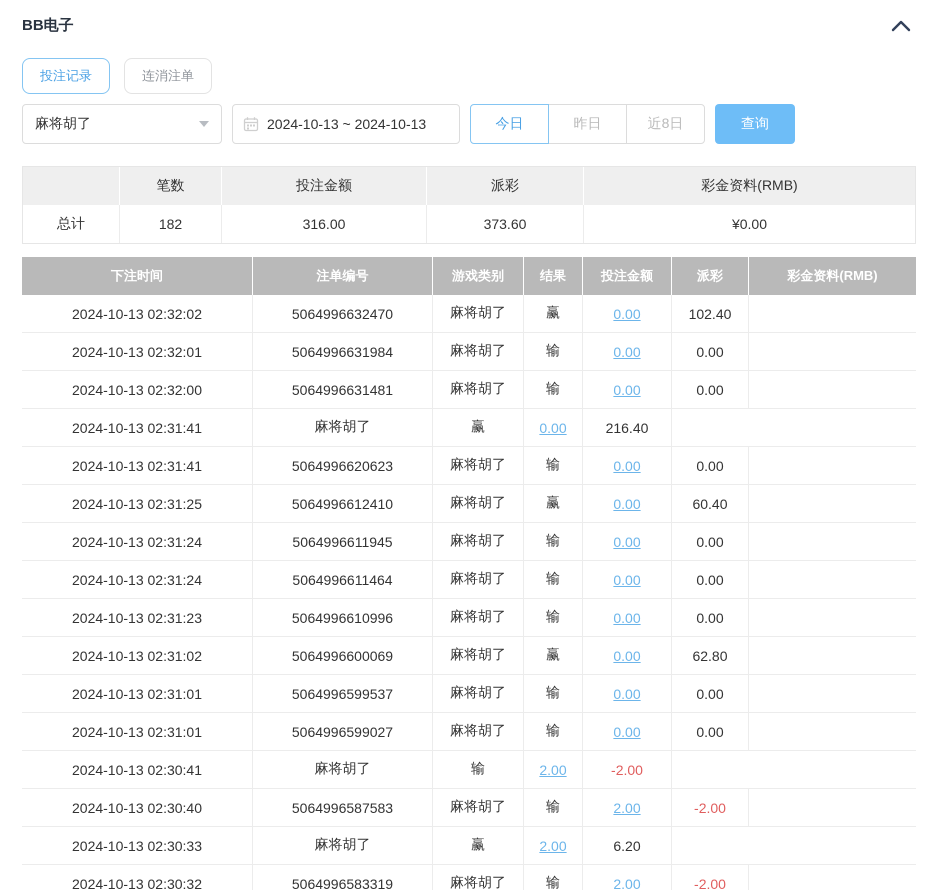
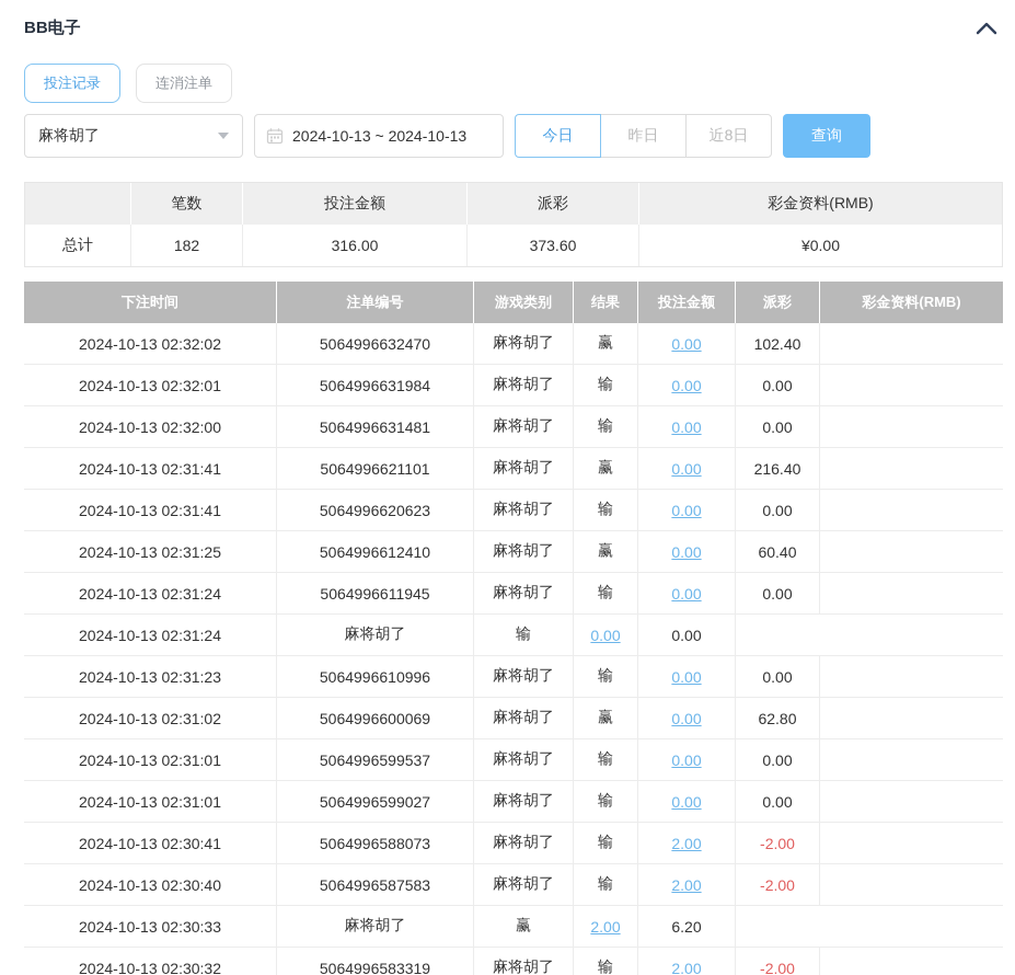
  BB电子
  投注记录
  连消注单
  麻将胡了
  2024-10-13 ~ 2024-10-13
  今日
  昨日
  近8日
  查询
  笔数
  投注金额
  派彩
  彩金资料(RMB)
  总计
  182
  316.00
  373.60
  ¥0.00
  下注时间
  注单编号
  游戏类别
  结果
  投注金额
  派彩
  彩金资料(RMB)
  2024-10-13 02:32:02
  5064996632470
  麻将胡了
  赢
  0.00
  102.40
  2024-10-13 02:32:01
  5064996631984
  麻将胡了
  输
  0.00
  0.00
  2024-10-13 02:32:00
  5064996631481
  麻将胡了
  输
  0.00
  0.00
  2024-10-13 02:31:41
+ 5064996621101
  麻将胡了
  赢
  0.00
  216.40
  2024-10-13 02:31:41
  5064996620623
  麻将胡了
  输
  0.00
  0.00
  2024-10-13 02:31:25
  5064996612410
  麻将胡了
  赢
  0.00
  60.40
  2024-10-13 02:31:24
  5064996611945
  麻将胡了
  输
  0.00
  0.00
  2024-10-13 02:31:24
- 5064996611464
  麻将胡了
  输
  0.00
  0.00
  2024-10-13 02:31:23
  5064996610996
  麻将胡了
  输
  0.00
  0.00
  2024-10-13 02:31:02
  5064996600069
  麻将胡了
  赢
  0.00
  62.80
  2024-10-13 02:31:01
  5064996599537
  麻将胡了
  输
  0.00
  0.00
  2024-10-13 02:31:01
  5064996599027
  麻将胡了
  输
  0.00
  0.00
  2024-10-13 02:30:41
+ 5064996588073
  麻将胡了
  输
  2.00
  -2.00
  2024-10-13 02:30:40
  5064996587583
  麻将胡了
  输
  2.00
  -2.00
  2024-10-13 02:30:33
  麻将胡了
  赢
  2.00
  6.20
  2024-10-13 02:30:32
  5064996583319
  麻将胡了
  输
  2.00
  -2.00
